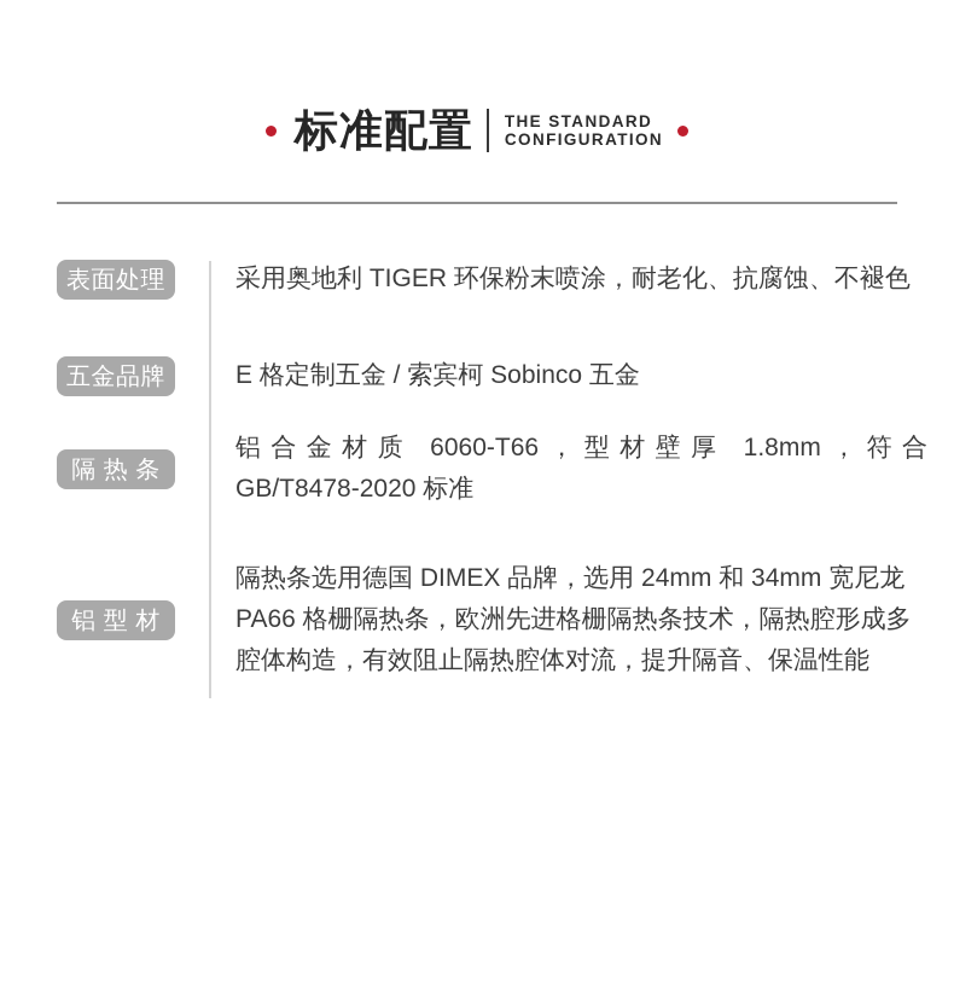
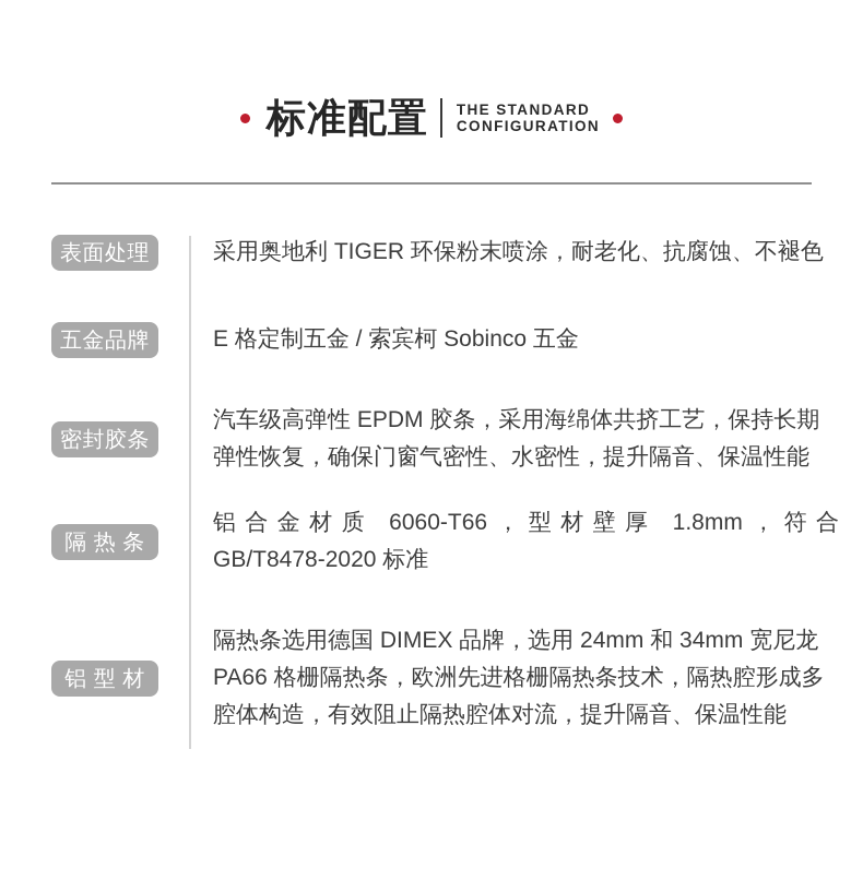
  标准配置
  THE STANDARD
  CONFIGURATION
  表面处理
  采用奥地利 TIGER 环保粉末喷涂，耐老化、抗腐蚀、不褪色
  五金品牌
  E 格定制五金 / 索宾柯 Sobinco 五金
+ 密封胶条
+ 汽车级高弹性 EPDM 胶条，采用海绵体共挤工艺，保持长期
+ 弹性恢复，确保门窗气密性、水密性，提升隔音、保温性能
  隔 热 条
  铝合金材质 6060-T66，型材壁厚 1.8mm，符合
  GB/T8478-2020 标准
  铝 型 材
  隔热条选用德国 DIMEX 品牌，选用 24mm 和 34mm 宽尼龙
  PA66 格栅隔热条，欧洲先进格栅隔热条技术，隔热腔形成多
  腔体构造，有效阻止隔热腔体对流，提升隔音、保温性能
